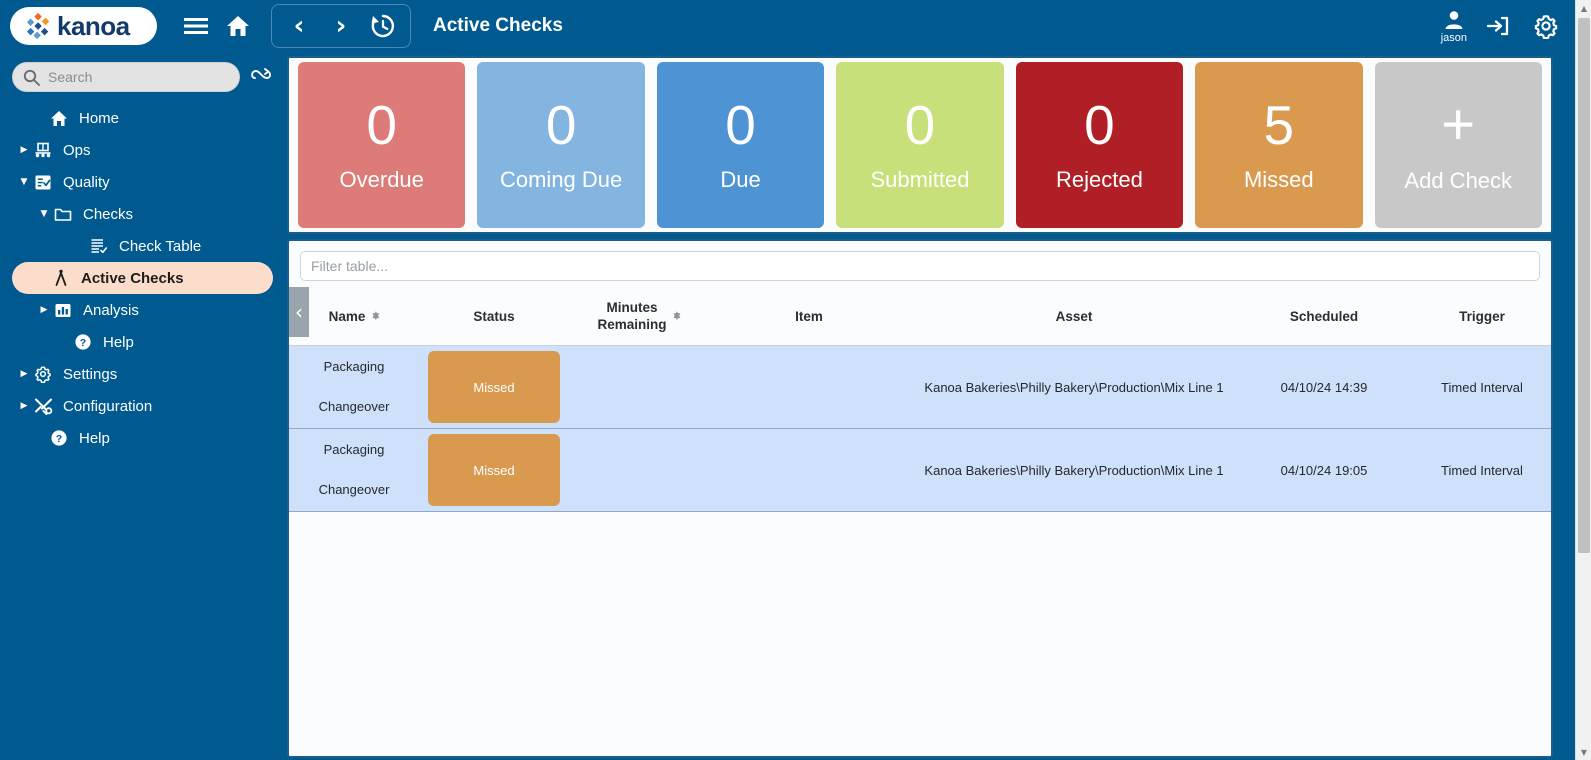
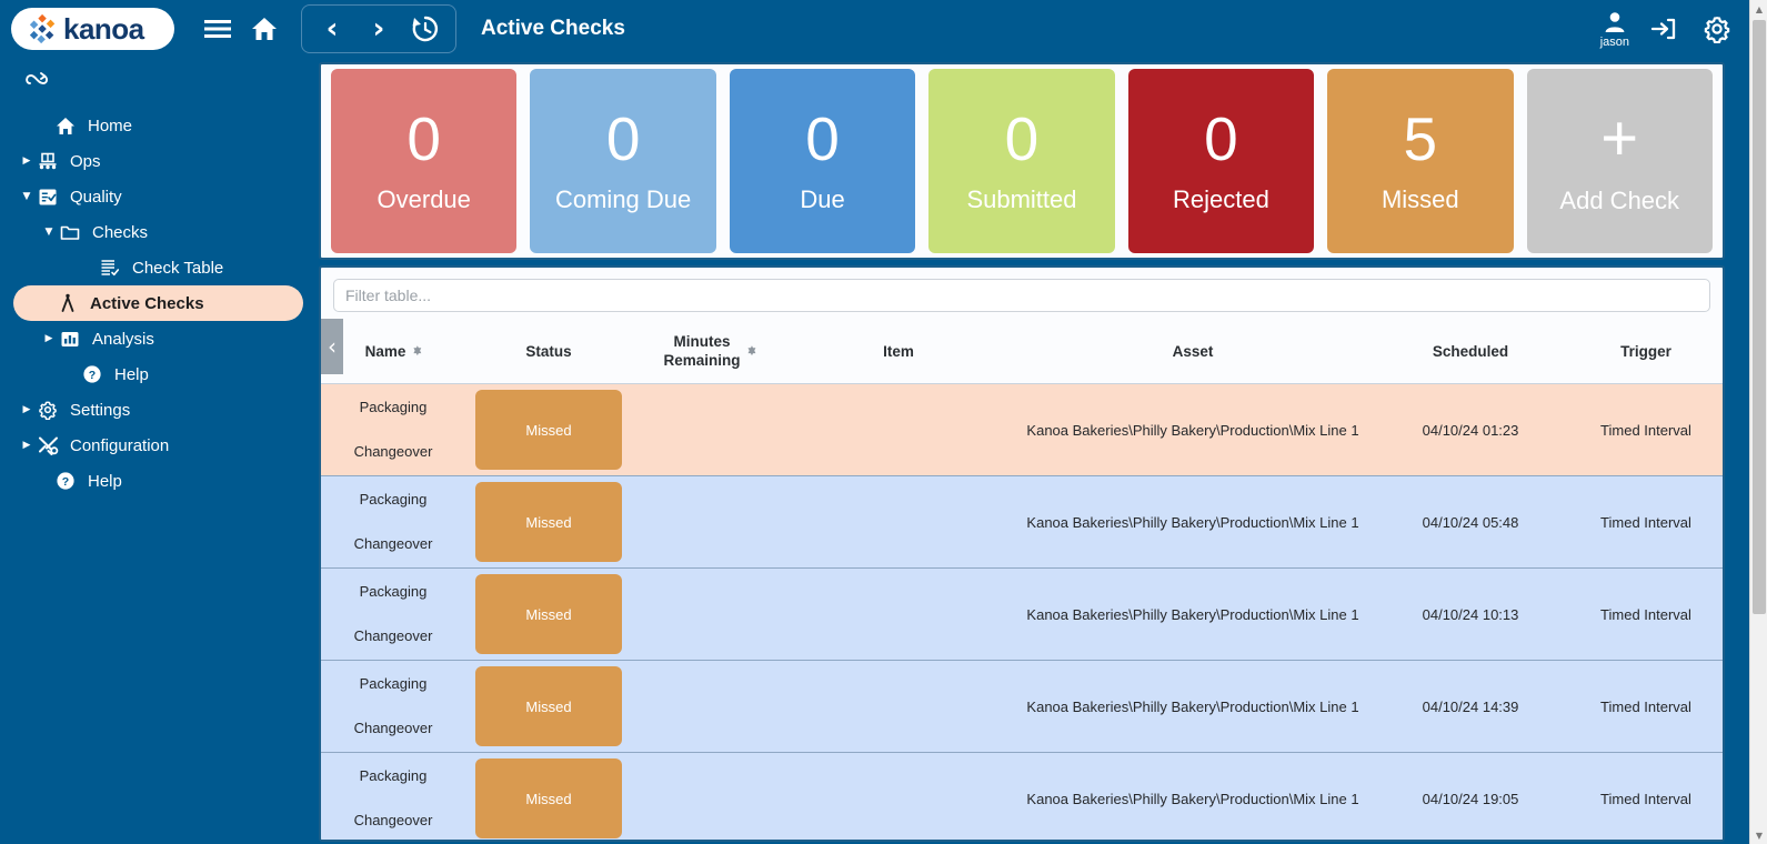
  kanoa
  ‹
  ›
  Active Checks
  jason
- Search
  Home
  ▶
  Ops
  ▼
  Quality
  ▼
  Checks
  Check Table
  Active Checks
  ▶
  Analysis
  ?
  Help
  ▶
  Settings
  ▶
  Configuration
  ?
  Help
  0
  Overdue
  0
  Coming Due
  0
  Due
  0
  Submitted
  0
  Rejected
  5
  Missed
  +
  Add Check
  Filter table...
  ‹
  Name ▼	Status	Minutes Remaining ▼	Item	Asset	Scheduled	Trigger
+ PackagingChangeover	Missed			Kanoa Bakeries\Philly Bakery\Production\Mix Line 1	04/10/24 01:23	Timed Interval
+ PackagingChangeover	Missed			Kanoa Bakeries\Philly Bakery\Production\Mix Line 1	04/10/24 05:48	Timed Interval
+ PackagingChangeover	Missed			Kanoa Bakeries\Philly Bakery\Production\Mix Line 1	04/10/24 10:13	Timed Interval
  PackagingChangeover	Missed			Kanoa Bakeries\Philly Bakery\Production\Mix Line 1	04/10/24 14:39	Timed Interval
  PackagingChangeover	Missed			Kanoa Bakeries\Philly Bakery\Production\Mix Line 1	04/10/24 19:05	Timed Interval
  ▲
  ▼
